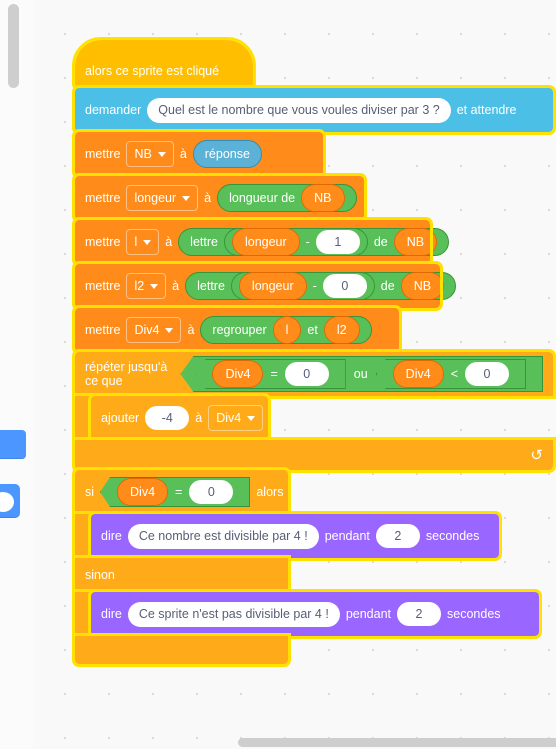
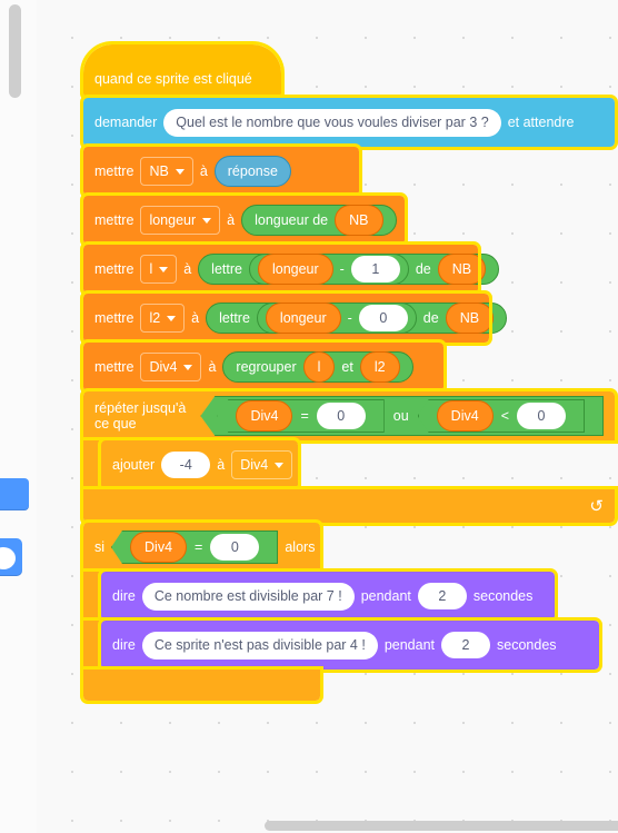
- alors ce sprite est cliqué
+ quand ce sprite est cliqué
  demander
  Quel est le nombre que vous voules diviser par 3 ?
  et attendre
  mettre
  NB
  à
  réponse
  mettre
  longeur
  à
  longueur de
  NB
  mettre
  l
  à
  lettre
  longeur
  -
  1
  de
  NB
  mettre
  l2
  à
  lettre
  longeur
  -
  0
  de
  NB
  mettre
  Div4
  à
  regrouper
  l
  et
  l2
  répéter jusqu'à ce que
  Div4
  =
  0
  ou
  Div4
  <
  0
  ajouter
  -4
  à
  Div4
  ↺
  si
  Div4
  =
  0
  alors
  dire
- Ce nombre est divisible par 4 !
+ Ce nombre est divisible par 7 !
  pendant
  2
  secondes
- sinon
  dire
  Ce sprite n'est pas divisible par 4 !
  pendant
  2
  secondes
